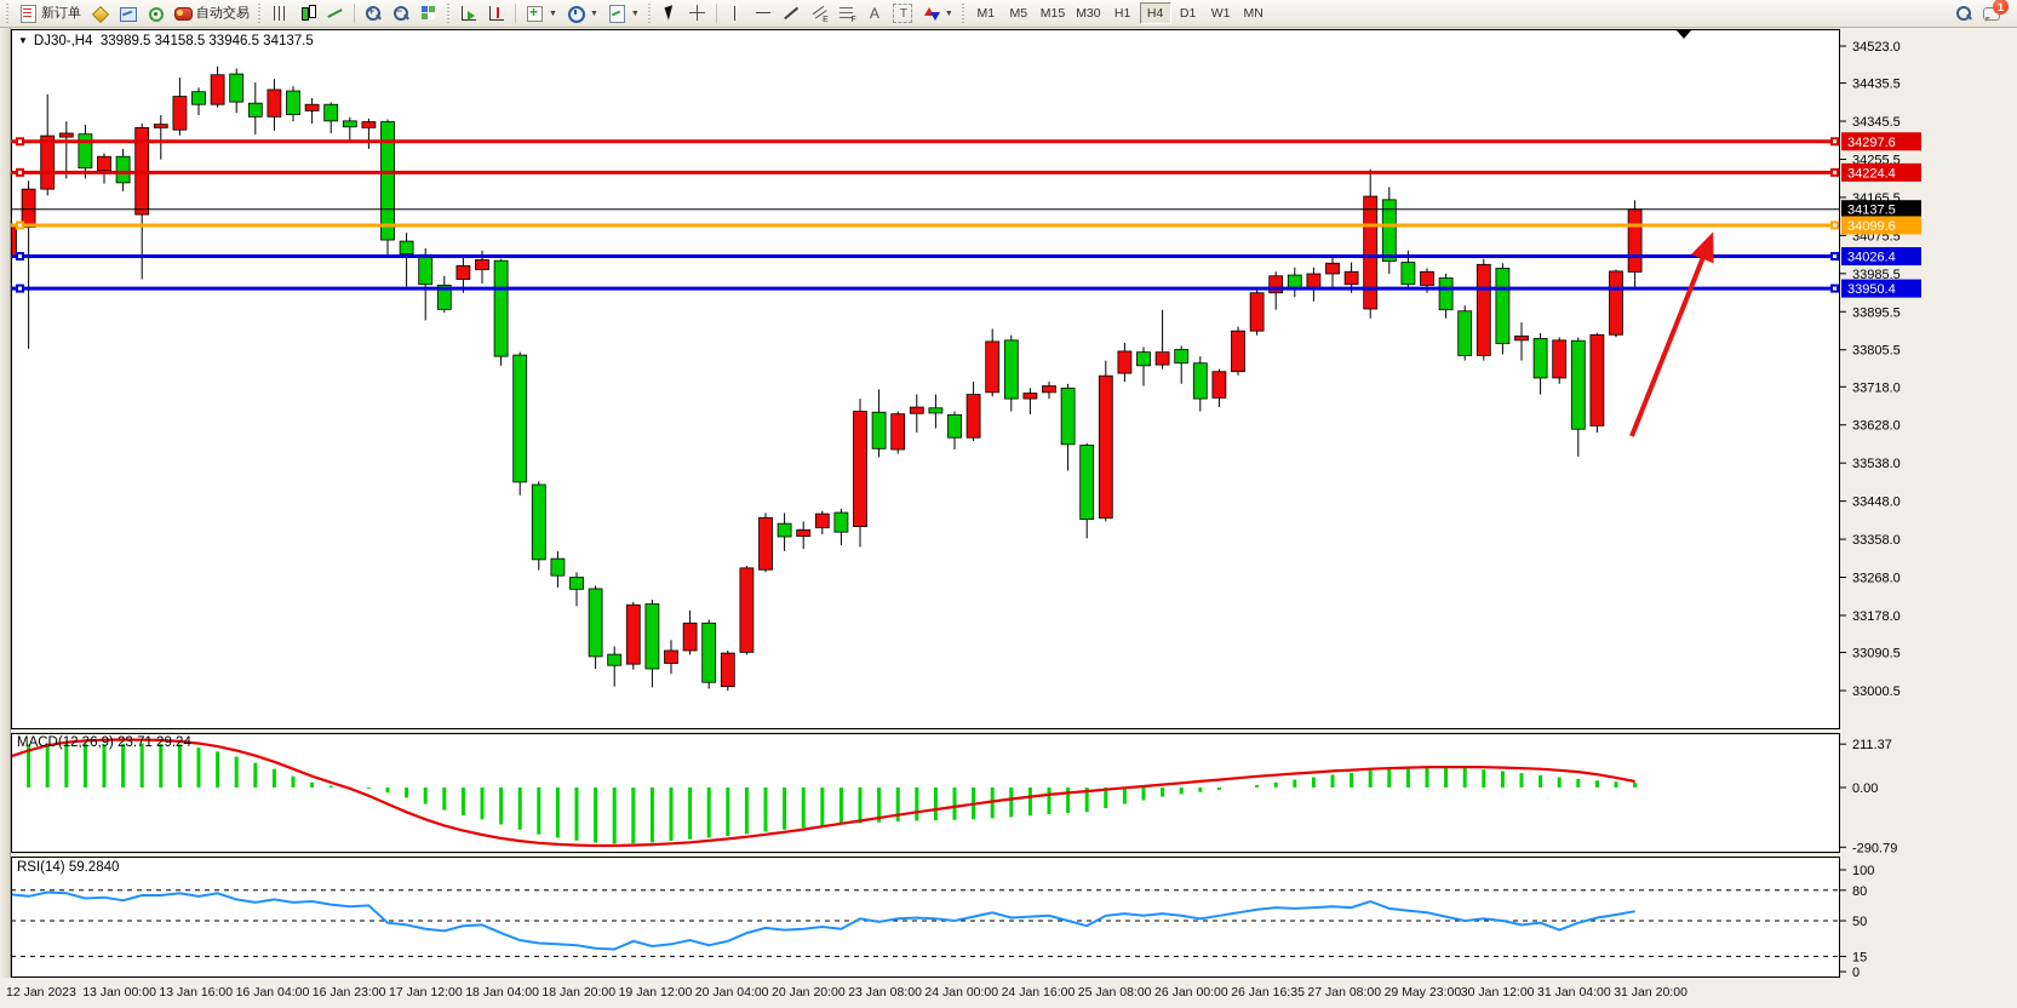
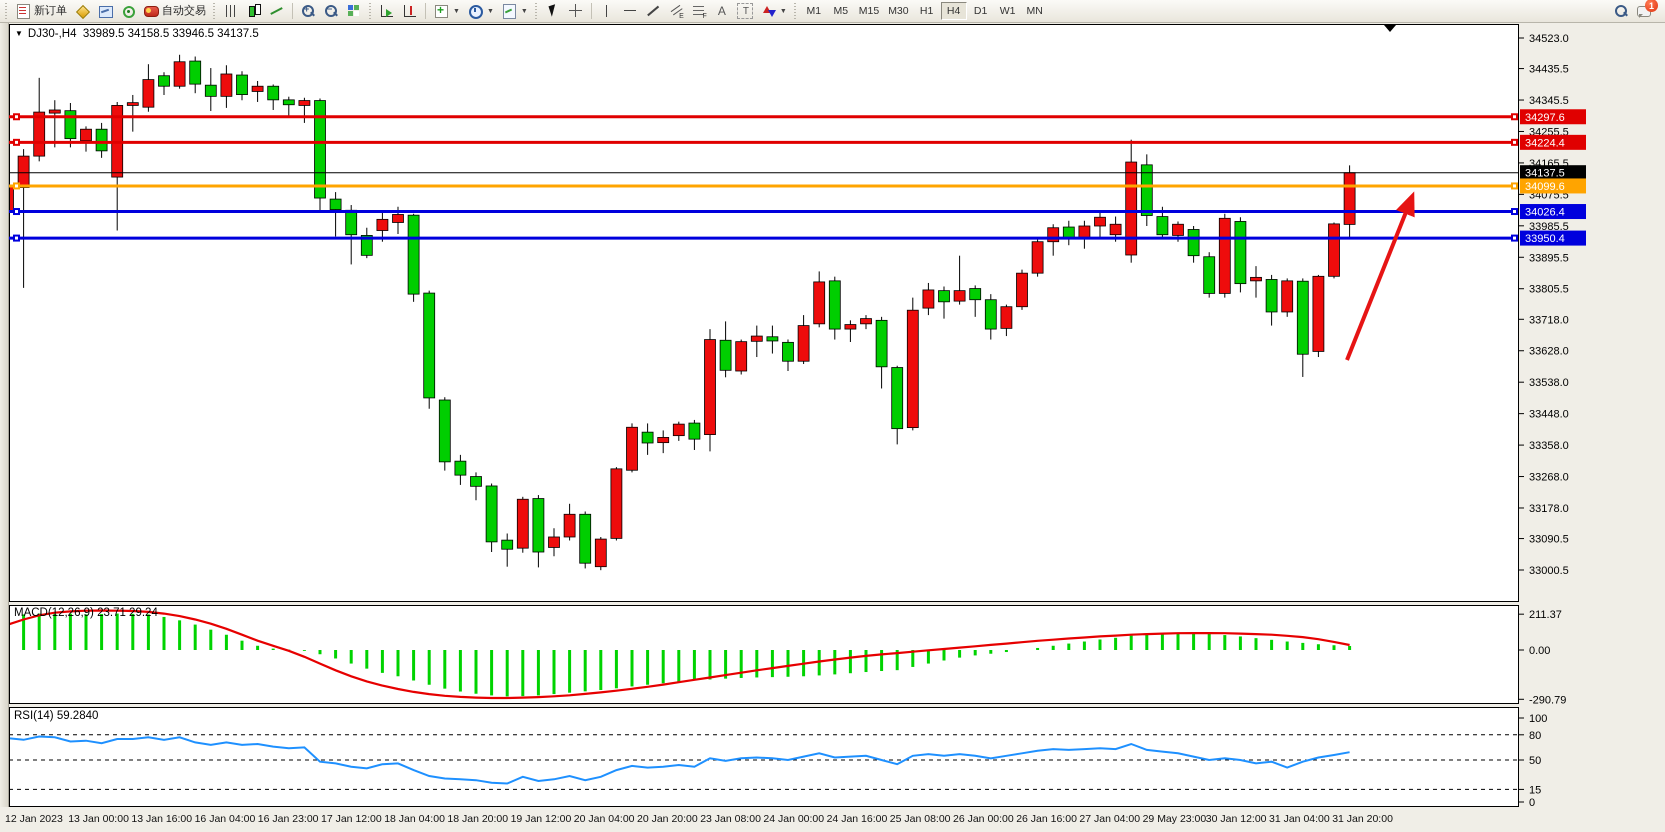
  新订单
  自动交易
  M1
  M5
  M15
  M30
  H1
  H4
  D1
  W1
  MN
  1
  ▼ DJ30-,H4 33989.5 34158.5 33946.5 34137.5
  MACD(12,26,9) 23.71 29.24
  RSI(14) 59.2840
  34523.0
  34435.5
  34345.5
  34255.5
  34165.5
  34075.5
  33985.5
  33895.5
  33805.5
  33718.0
  33628.0
  33538.0
  33448.0
  33358.0
  33268.0
  33178.0
  33090.5
  33000.5
  34297.6
  34224.4
  34137.5
  34099.6
  34026.4
  33950.4
  211.37
  0.00
  -290.79
  100
  80
  50
  15
  0
  12 Jan 2023
  13 Jan 00:00
  13 Jan 16:00
  16 Jan 04:00
  16 Jan 23:00
  17 Jan 12:00
  18 Jan 04:00
  18 Jan 20:00
  19 Jan 12:00
  20 Jan 04:00
  20 Jan 20:00
  23 Jan 08:00
  24 Jan 00:00
  24 Jan 16:00
  25 Jan 08:00
  26 Jan 00:00
- 26 Jan 16:35
+ 26 Jan 16:00
- 27 Jan 08:00
+ 27 Jan 04:00
  29 May 23:00
  30 Jan 12:00
  31 Jan 04:00
  31 Jan 20:00
